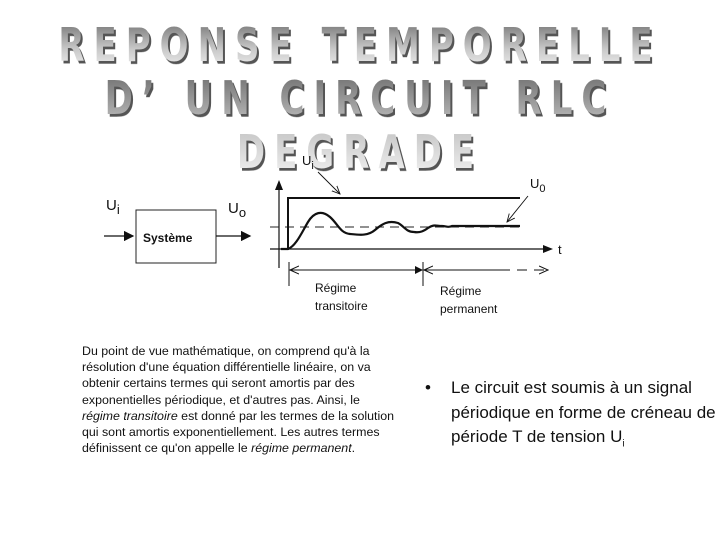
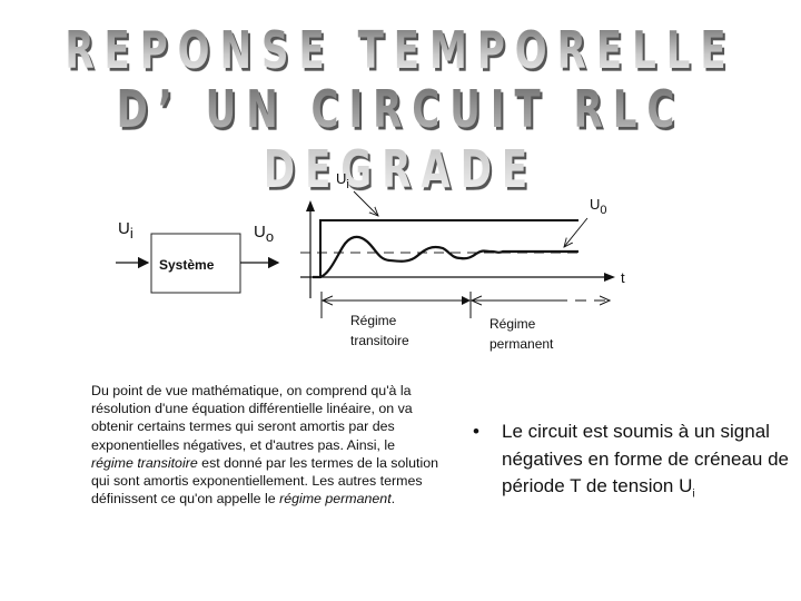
  REPONSE TEMPORELLE
  D’ UN CIRCUIT RLC DEGRADE
  Ui
  Système
  Uo
  t
  Ui
  U0
  Régime
  transitoire
  Régime
  permanent
- Du point de vue mathématique, on comprend qu'à la résolution d'une équation différentielle linéaire, on va obtenir certains termes qui seront amortis par des exponentielles périodique, et d'autres pas. Ainsi, le régime transitoire est donné par les termes de la solution qui sont amortis exponentiellement. Les autres termes définissent ce qu'on appelle le régime permanent.
+ Du point de vue mathématique, on comprend qu'à la résolution d'une équation différentielle linéaire, on va obtenir certains termes qui seront amortis par des exponentielles négatives, et d'autres pas. Ainsi, le régime transitoire est donné par les termes de la solution qui sont amortis exponentiellement. Les autres termes définissent ce qu'on appelle le régime permanent.
  •
- Le circuit est soumis à un signal périodique en forme de créneau de période T de tension Ui
+ Le circuit est soumis à un signal négatives en forme de créneau de période T de tension Ui
